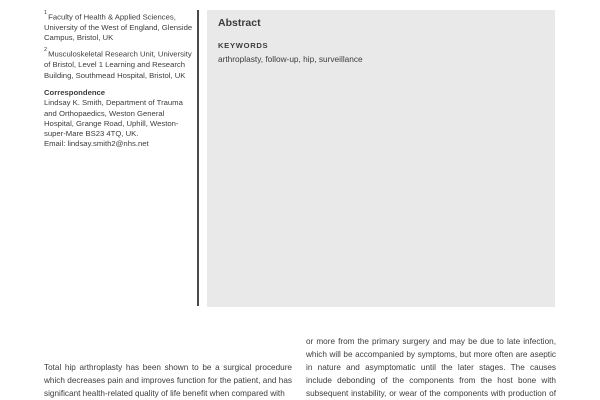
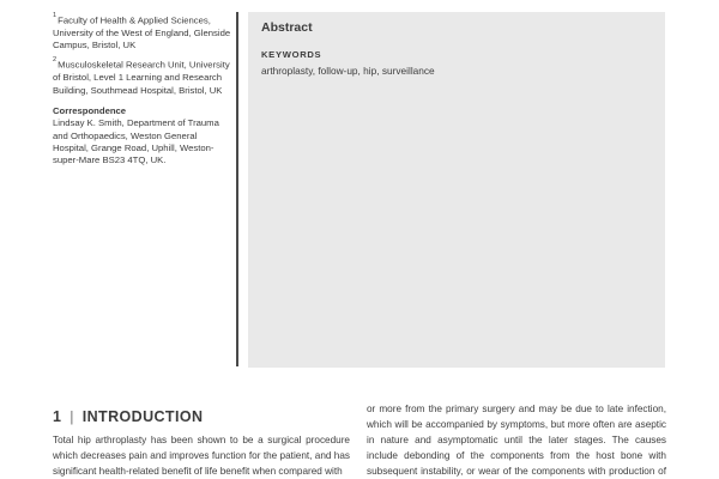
  Faculty of Health & Applied Sciences, University of the West of England, Glenside Campus, Bristol, UK
  Musculoskeletal Research Unit, University of Bristol, Level 1 Learning and Research Building, Southmead Hospital, Bristol, UK
  Correspondence
  Lindsay K. Smith, Department of Trauma and Orthopaedics, Weston General Hospital, Grange Road, Uphill, Weston-super-Mare BS23 4TQ, UK.
- Email: lindsay.smith2@nhs.net
  Abstract
  KEYWORDS
  arthroplasty, follow-up, hip, surveillance
+ 1 | INTRODUCTION
- Total hip arthroplasty has been shown to be a surgical procedure which decreases pain and improves function for the patient, and has significant health-related quality of life benefit when compared with
+ Total hip arthroplasty has been shown to be a surgical procedure which decreases pain and improves function for the patient, and has significant health-related benefit of life benefit when compared with
  or more from the primary surgery and may be due to late infection, which will be accompanied by symptoms, but more often are aseptic in nature and asymptomatic until the later stages. The causes include debonding of the components from the host bone with subsequent instability, or wear of the components with production of
